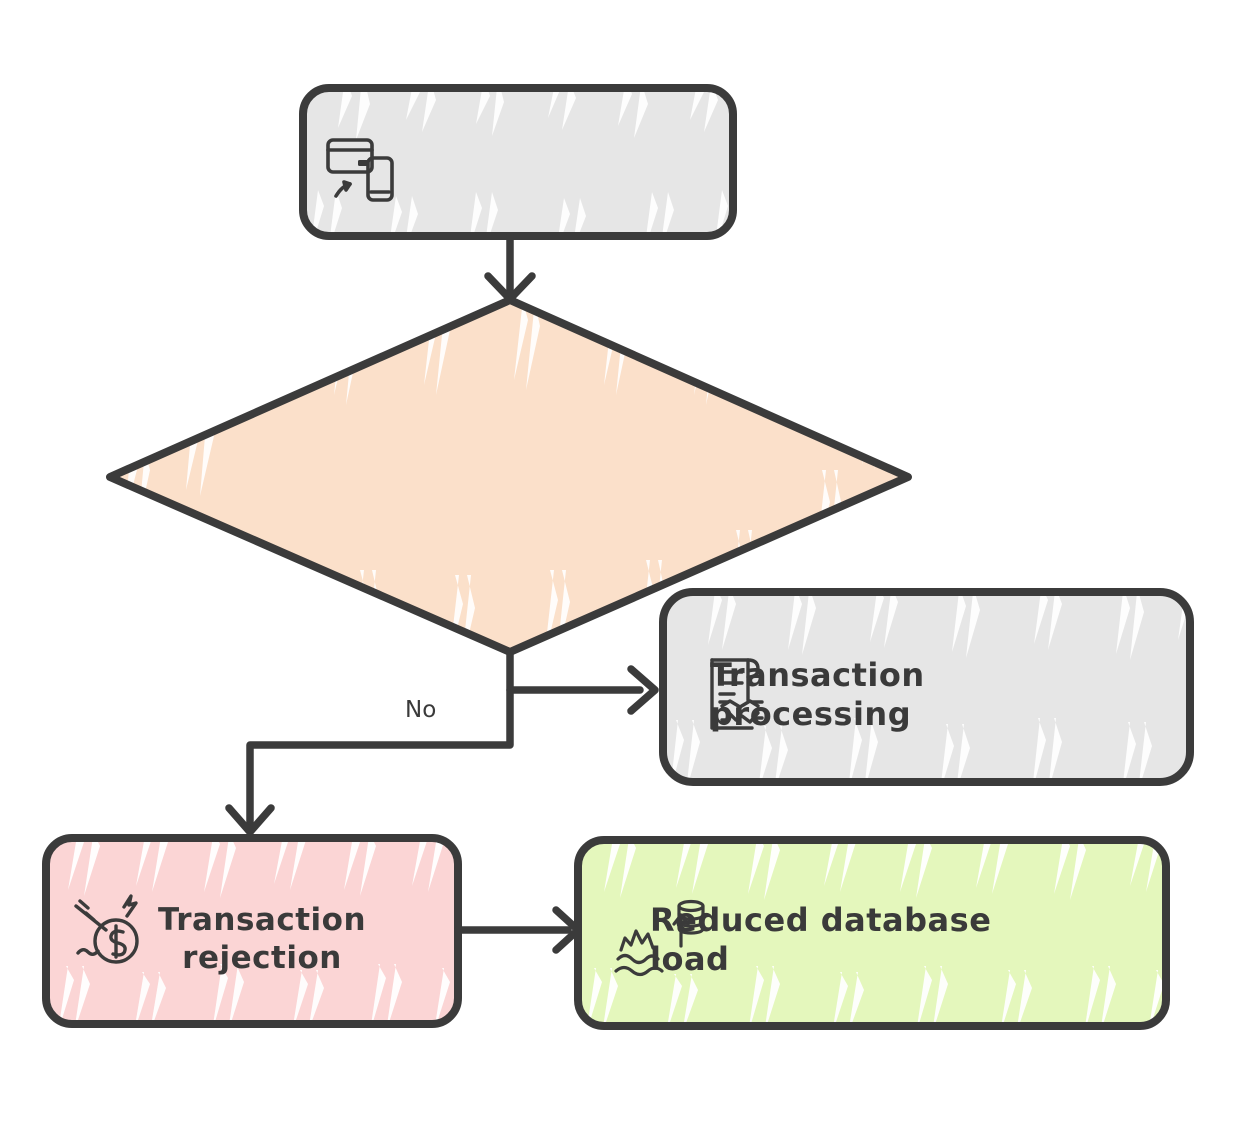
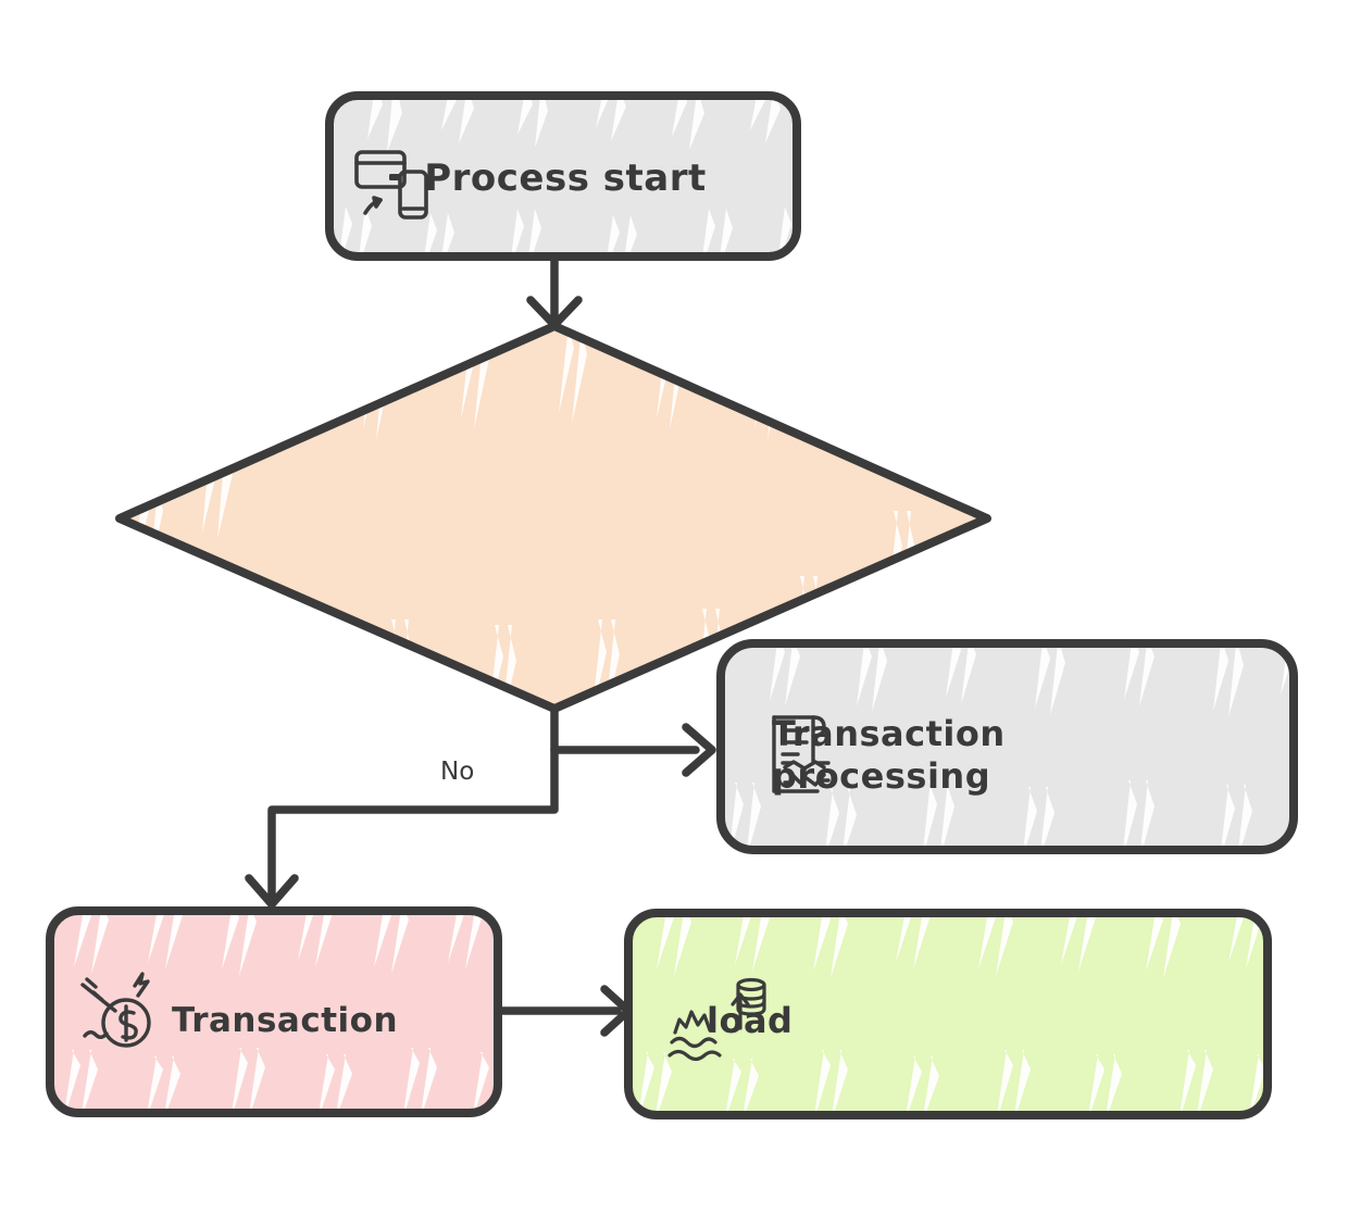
+ Process start
  Transaction
  processing
  Transaction
- rejection
- Reduced database
  load
  No
